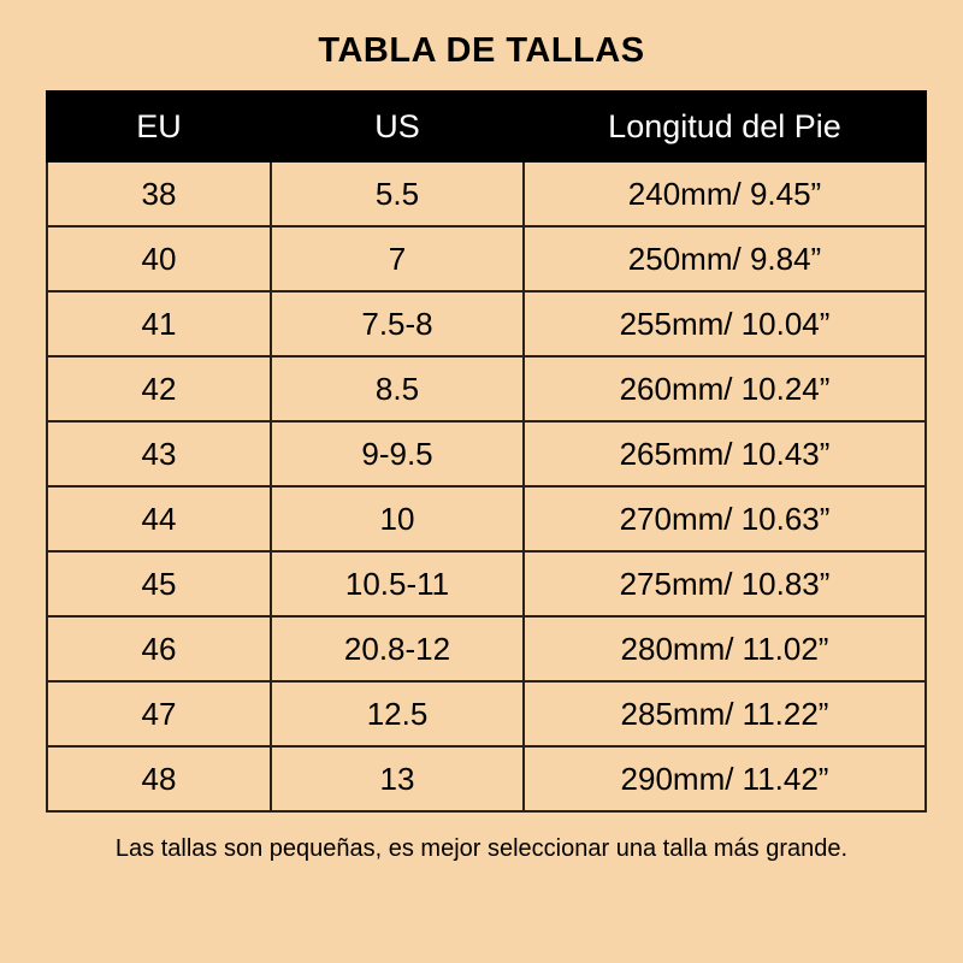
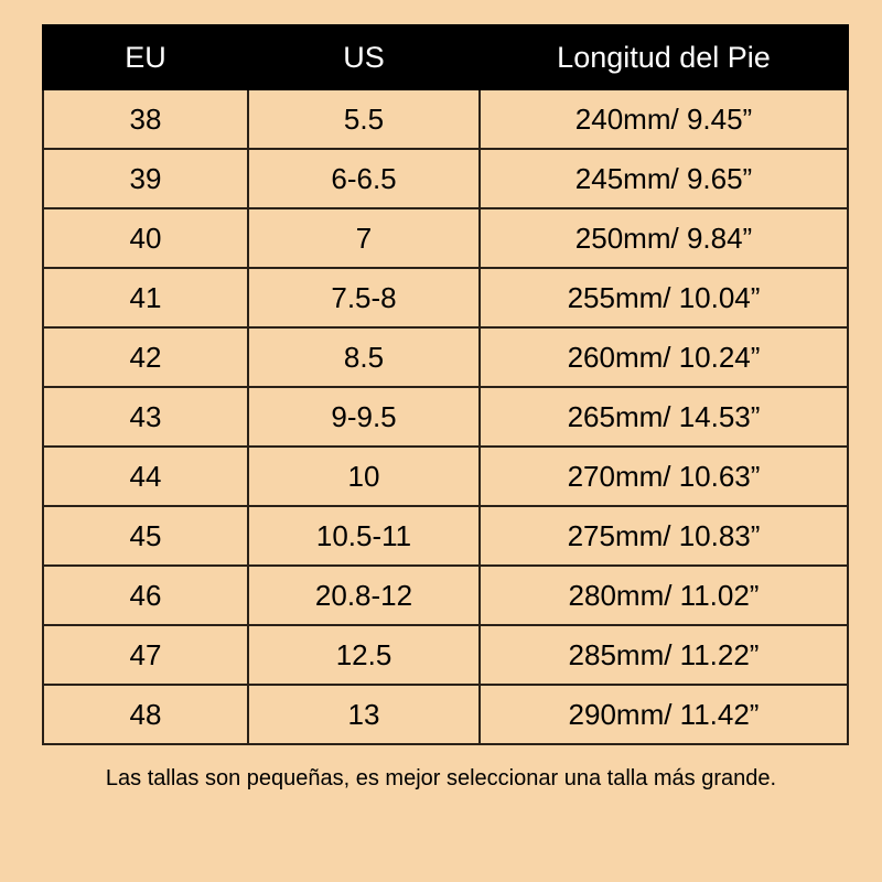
- TABLA DE TALLAS
  EU	US	Longitud del Pie
  38	5.5	240mm/ 9.45”
+ 39	6-6.5	245mm/ 9.65”
  40	7	250mm/ 9.84”
  41	7.5-8	255mm/ 10.04”
  42	8.5	260mm/ 10.24”
- 43	9-9.5	265mm/ 10.43”
+ 43	9-9.5	265mm/ 14.53”
  44	10	270mm/ 10.63”
  45	10.5-11	275mm/ 10.83”
  46	20.8-12	280mm/ 11.02”
  47	12.5	285mm/ 11.22”
  48	13	290mm/ 11.42”
  Las tallas son pequeñas, es mejor seleccionar una talla más grande.
